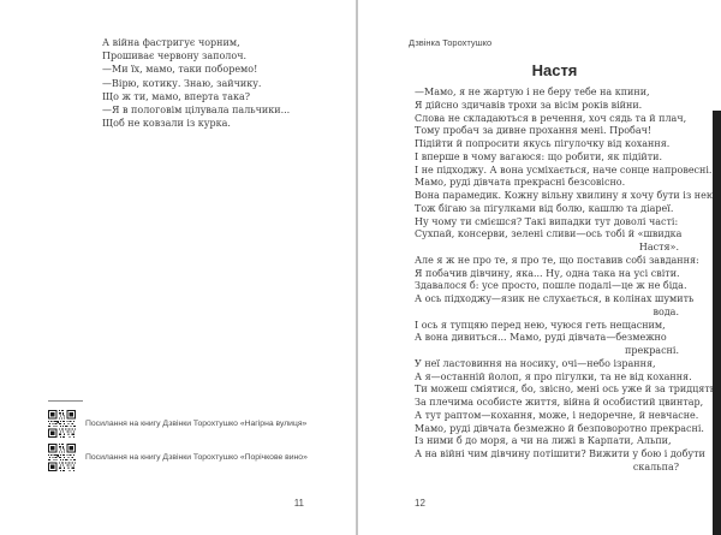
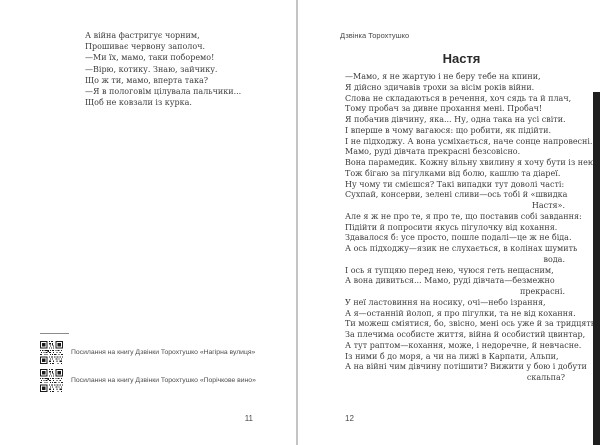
  А війна фастригує чорним,
  Прошиває червону заполоч.
  —Ми їх, мамо, таки поборемо!
  —Вірю, котику. Знаю, зайчику.
  Що ж ти, мамо, вперта така?
  —Я в пологовім цілувала пальчики...
  Щоб не ковзали із курка.
  11
  Дзвінка Торохтушко
  Настя
  —Мамо, я не жартую і не беру тебе на кпини,
  Я дійсно здичавів трохи за вісім років війни.
  Слова не складаються в речення, хоч сядь та й плач,
  Тому пробач за дивне прохання мені. Пробач!
- Підійти й попросити якусь пігулочку від кохання.
+ Я побачив дівчину, яка... Ну, одна така на усі світи.
  І вперше в чому вагаюся: що робити, як підійти.
  І не підходжу. А вона усміхається, наче сонце напровесні.
  Мамо, руді дівчата прекрасні безсовісно.
  Вона парамедик. Кожну вільну хвилину я хочу бути із нею
  Тож бігаю за пігулками від болю, кашлю та діареї.
  Ну чому ти смієшся? Такі випадки тут доволі часті:
  Сухпай, консерви, зелені сливи—ось тобі й «швидка
  Настя».
  Але я ж не про те, я про те, що поставив собі завдання:
- Я побачив дівчину, яка... Ну, одна така на усі світи.
+ Підійти й попросити якусь пігулочку від кохання.
  Здавалося б: усе просто, пошле подалі—це ж не біда.
  А ось підходжу—язик не слухається, в колінах шумить
  вода.
  І ось я тупцяю перед нею, чуюся геть нещасним,
  А вона дивиться... Мамо, руді дівчата—безмежно
  прекрасні.
  У неї ластовиння на носику, очі—небо ізрання,
  А я—останній йолоп, я про пігулки, та не від кохання.
  Ти можеш сміятися, бо, звісно, мені ось уже й за тридцят
  За плечима особисте життя, війна й особистий цвинтар,
  А тут раптом—кохання, може, і недоречне, й невчасне.
- Мамо, руді дівчата безмежно й безповоротно прекрасні.
  Із ними б до моря, а чи на лижі в Карпати, Альпи,
  А на війні чим дівчину потішити? Вижити у бою і добути
  скальпа?
  12
